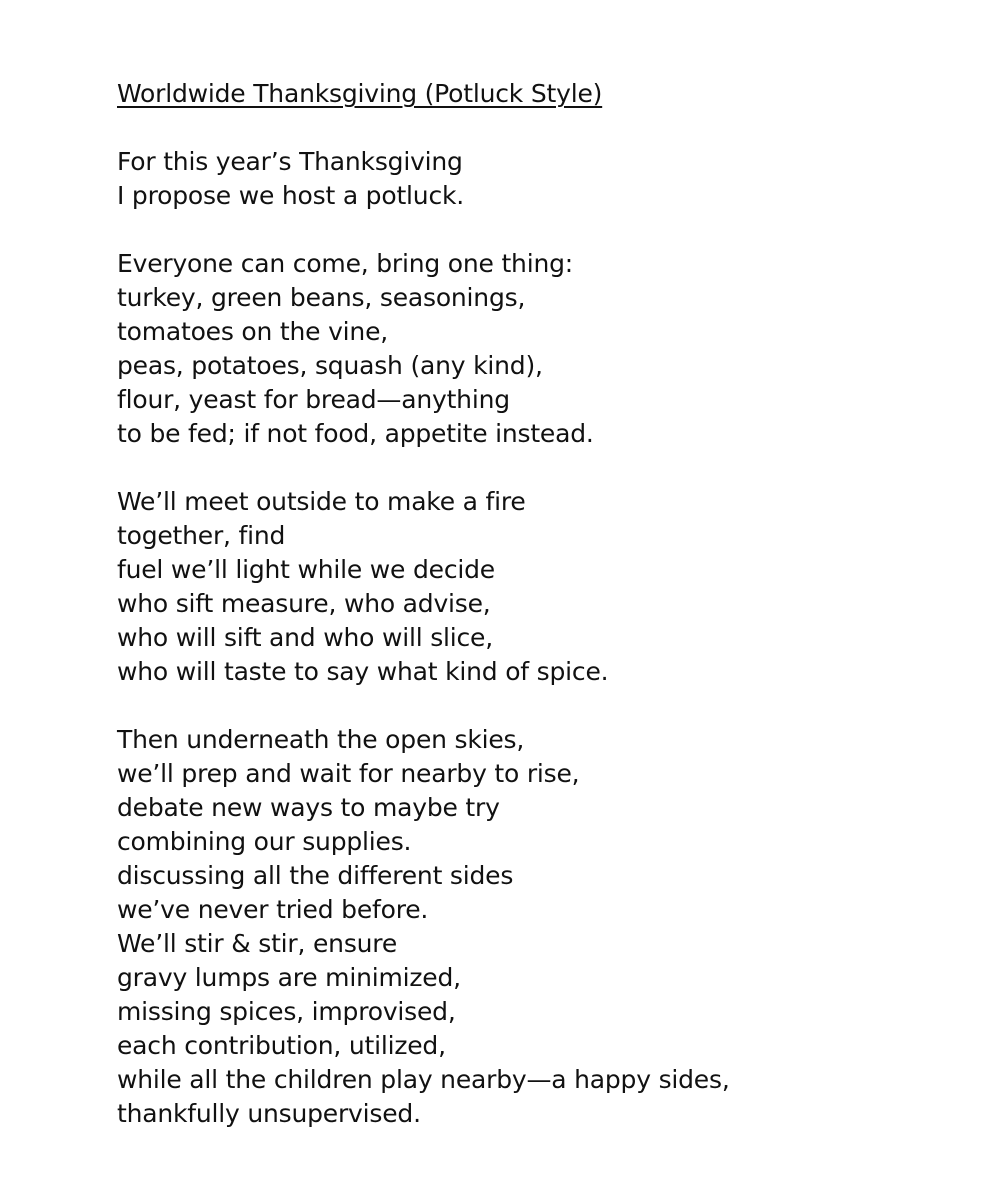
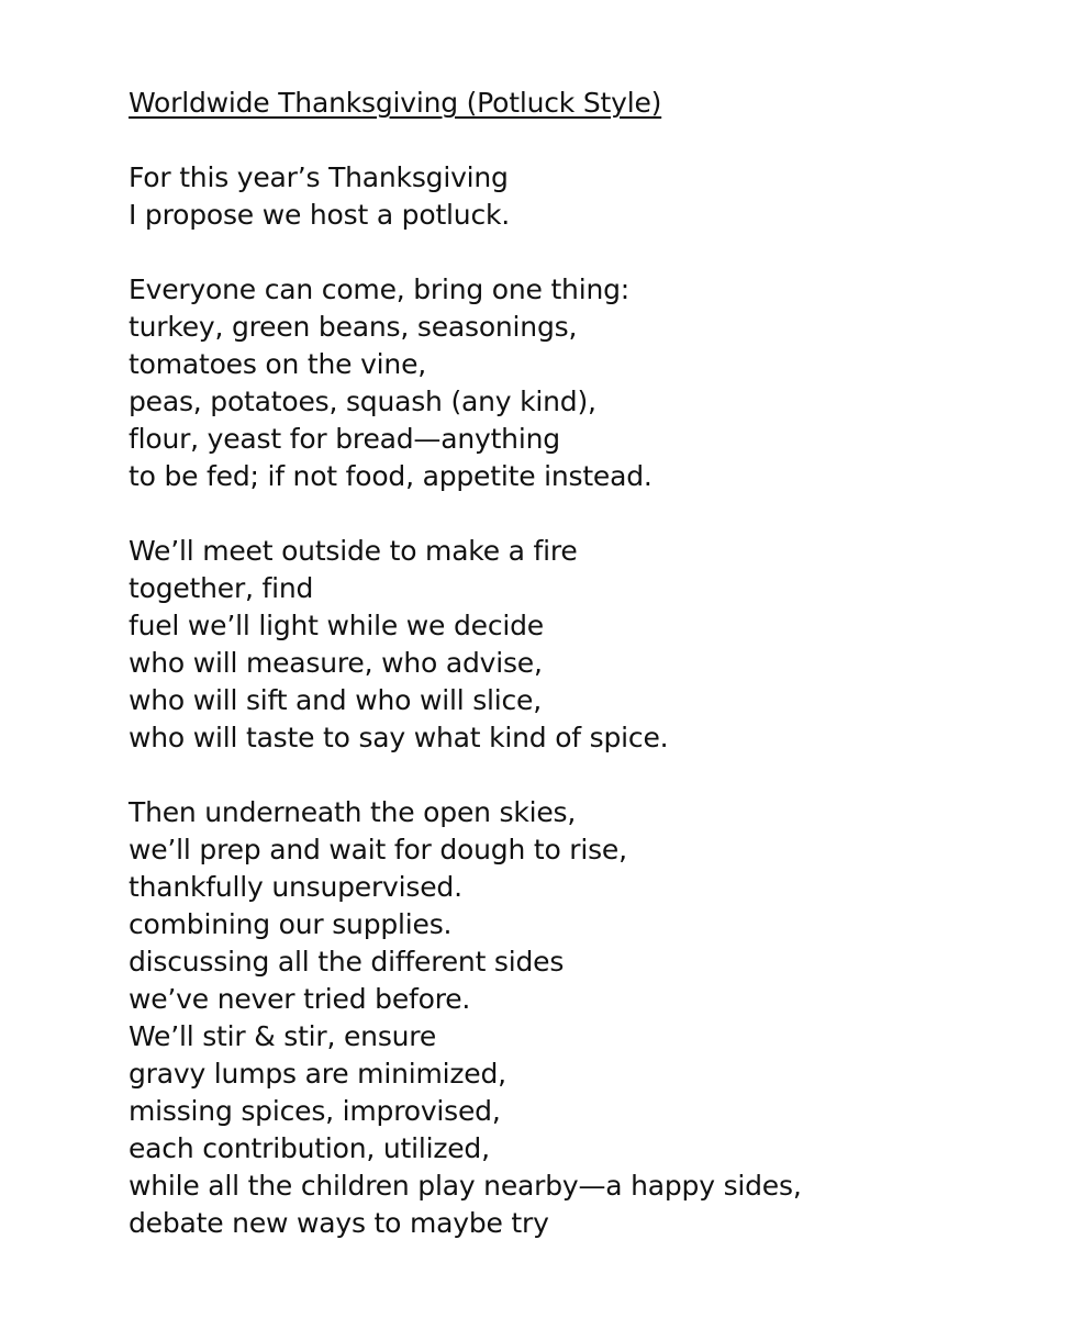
  Worldwide Thanksgiving (Potluck Style)
  For this year’s Thanksgiving
  I propose we host a potluck.
  Everyone can come, bring one thing:
  turkey, green beans, seasonings,
  tomatoes on the vine,
  peas, potatoes, squash (any kind),
  flour, yeast for bread—anything
  to be fed; if not food, appetite instead.
  We’ll meet outside to make a fire
  together, find
  fuel we’ll light while we decide
- who sift measure, who advise,
+ who will measure, who advise,
  who will sift and who will slice,
  who will taste to say what kind of spice.
  Then underneath the open skies,
- we’ll prep and wait for nearby to rise,
+ we’ll prep and wait for dough to rise,
- debate new ways to maybe try
+ thankfully unsupervised.
  combining our supplies.
  discussing all the different sides
  we’ve never tried before.
  We’ll stir & stir, ensure
  gravy lumps are minimized,
  missing spices, improvised,
  each contribution, utilized,
  while all the children play nearby—a happy sides,
- thankfully unsupervised.
+ debate new ways to maybe try
